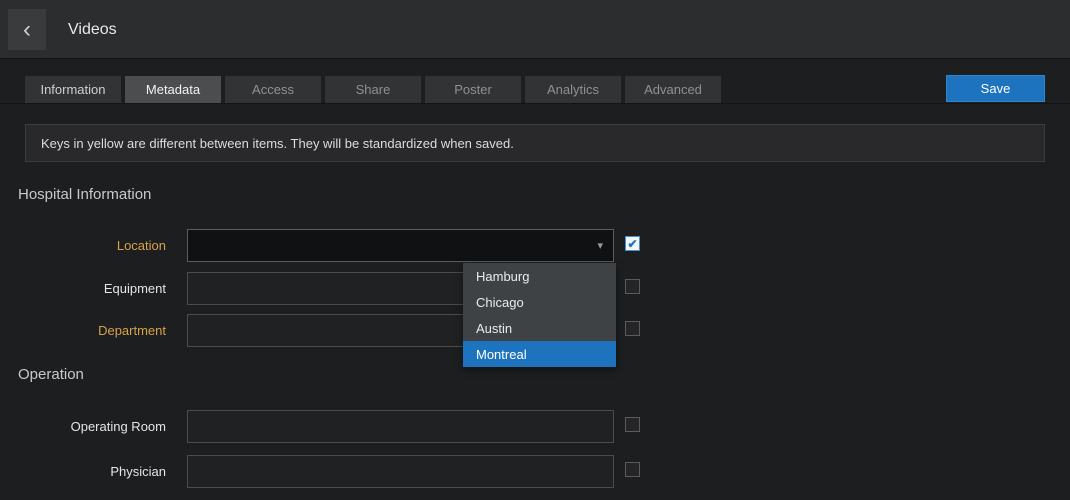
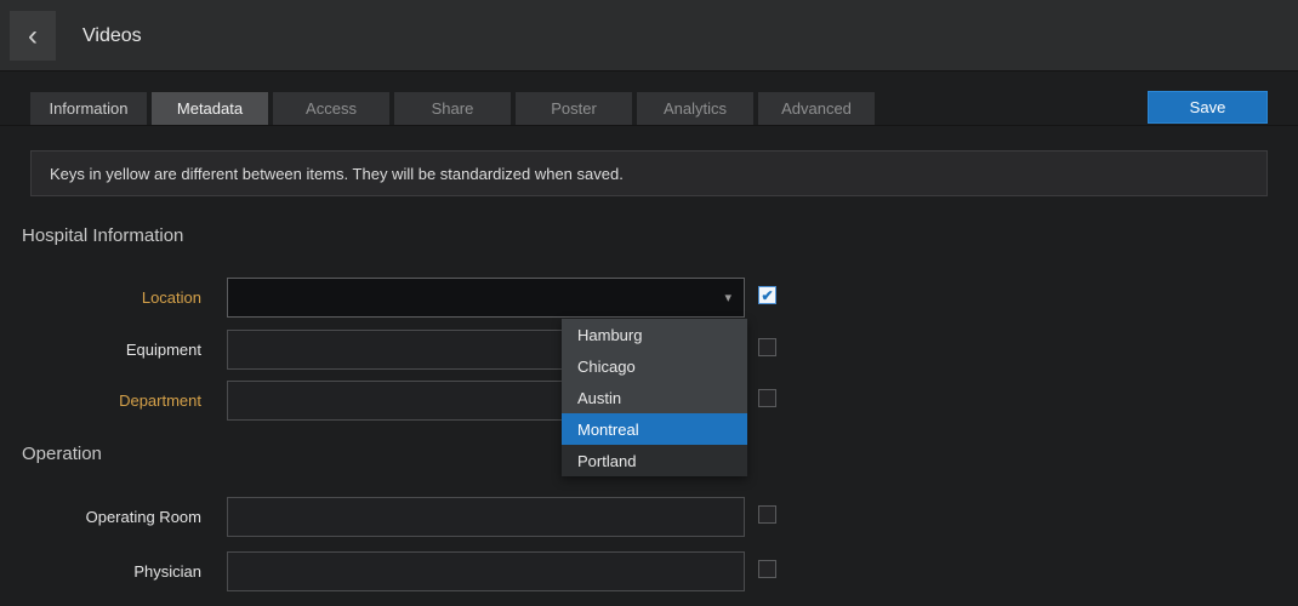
  Videos
  Information
  Metadata
  Access
  Share
  Poster
  Analytics
  Advanced
  Save
  Keys in yellow are different between items. They will be standardized when saved.
  Hospital Information
  Location
  Equipment
  Department
  Hamburg
  Chicago
  Austin
  Montreal
+ Portland
  Operation
  Operating Room
  Physician
